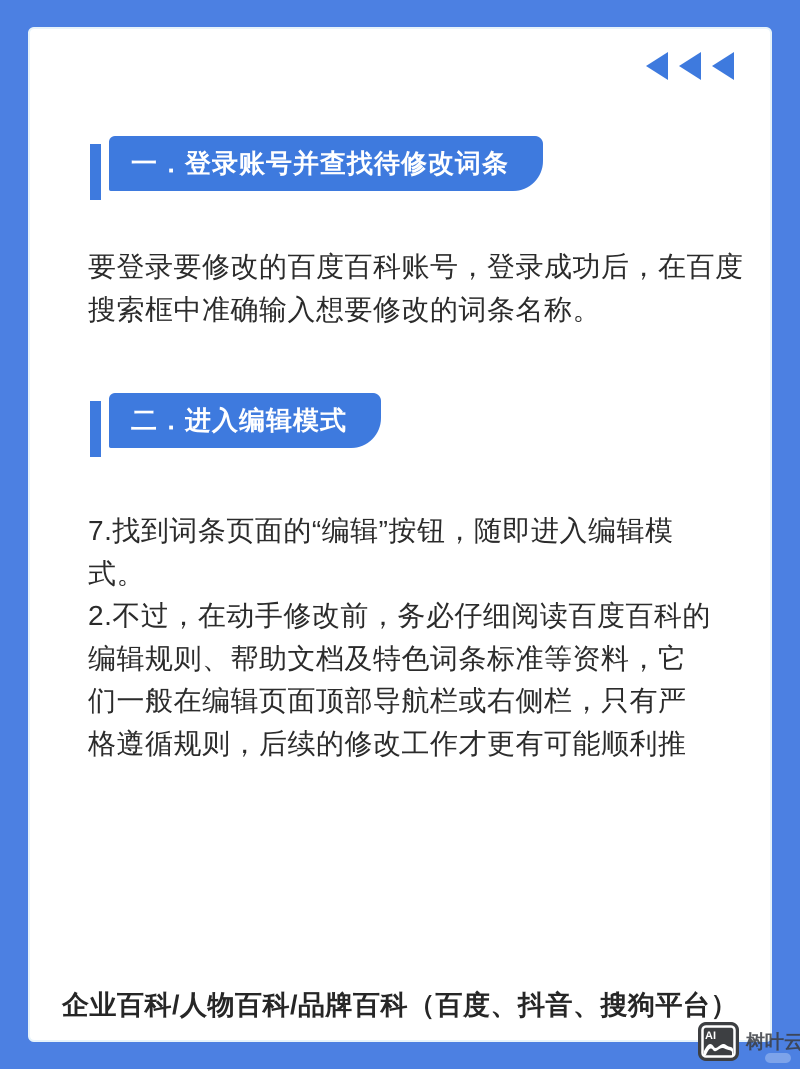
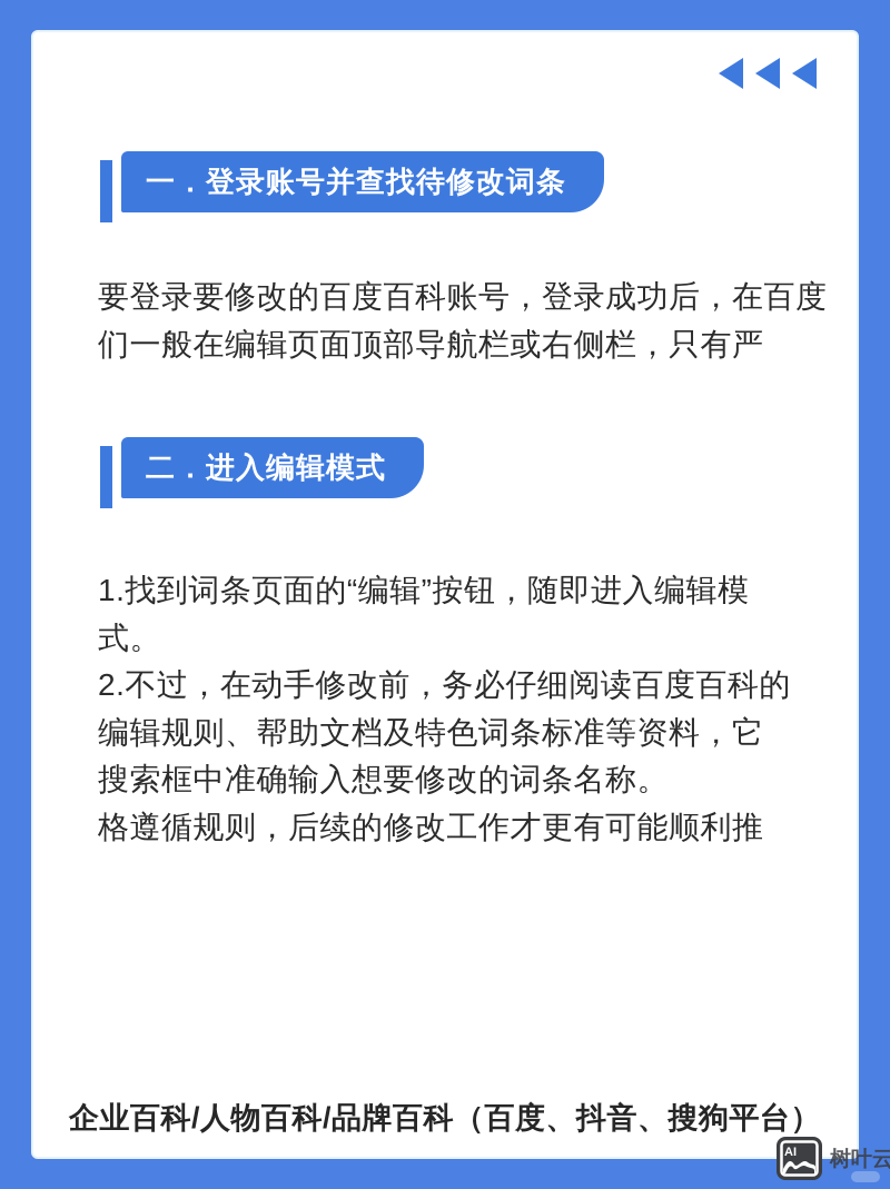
  一．登录账号并查找待修改词条
  要登录要修改的百度百科账号，登录成功后，在百度
- 搜索框中准确输入想要修改的词条名称。
+ 们一般在编辑页面顶部导航栏或右侧栏，只有严
  二．进入编辑模式
- 7.找到词条页面的“编辑”按钮，随即进入编辑模
+ 1.找到词条页面的“编辑”按钮，随即进入编辑模
  式。
  2.不过，在动手修改前，务必仔细阅读百度百科的
  编辑规则、帮助文档及特色词条标准等资料，它
- 们一般在编辑页面顶部导航栏或右侧栏，只有严
+ 搜索框中准确输入想要修改的词条名称。
  格遵循规则，后续的修改工作才更有可能顺利推
  企业百科/人物百科/品牌百科（百度、抖音、搜狗平台）
  AI
  树叶云
